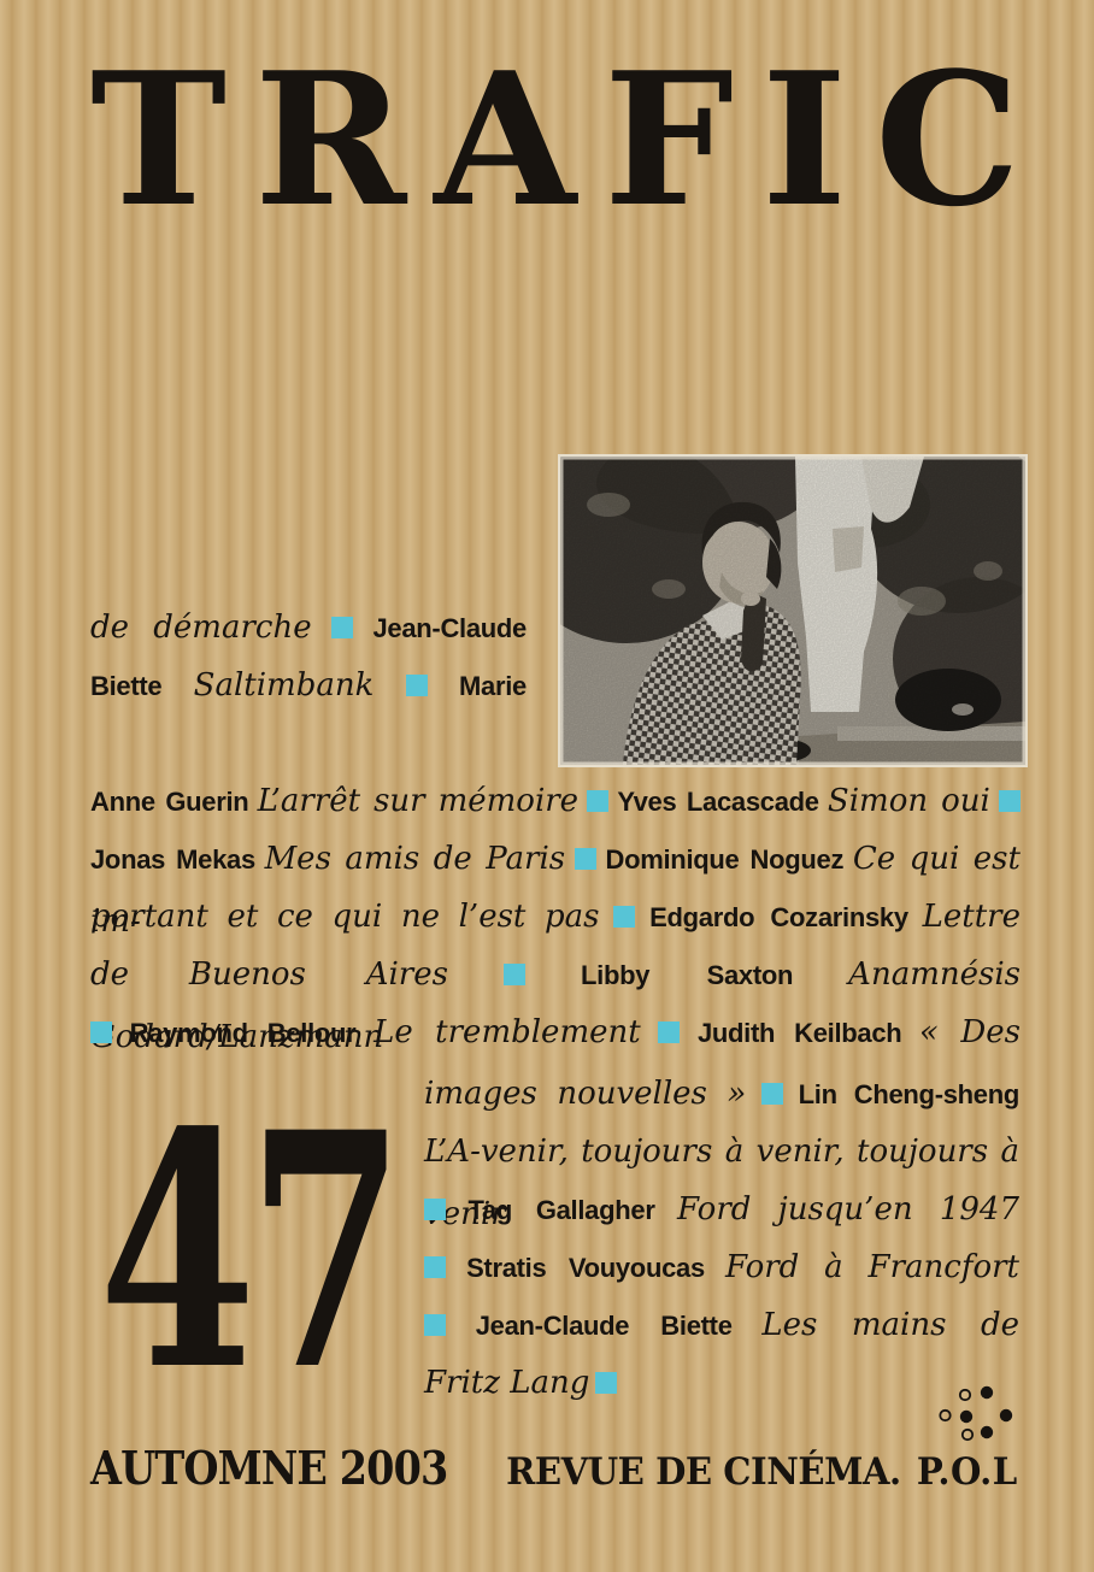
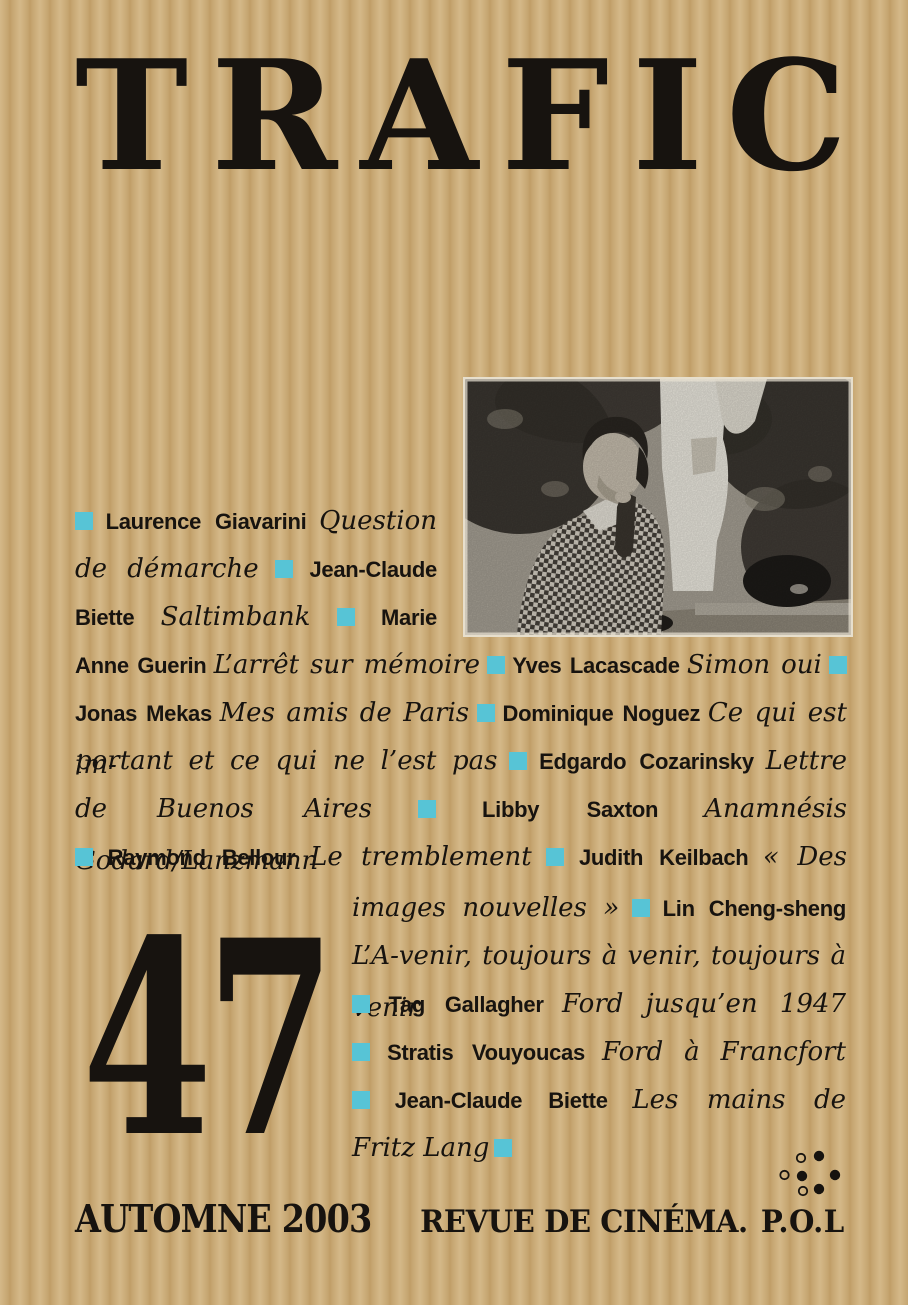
  T
  R
  A
  F
  I
  C
+ Laurence Giavarini Question
  de démarche Jean-Claude
  Biette Saltimbank Marie
  Anne Guerin L’arrêt sur mémoire Yves Lacascade Simon oui
  Jonas Mekas Mes amis de Paris Dominique Noguez Ce qui est im-
  portant et ce qui ne l’est pas Edgardo Cozarinsky Lettre
  de Buenos Aires Libby Saxton Anamnésis odard/Lanzmann
  Raymond Bellour Le tremblement Judith Keilbach « Des
  images nouvelles » Lin Cheng-sheng
  L’A-venir, toujours à venir, toujours à enir
  Tag Gallagher Ford jusqu’en 1947
  Stratis Vouyoucas Ford à Francfort
  Jean-Claude Biette Les mains de
  Fritz Lang
  47
  AUTOMNE 2003
  REVUE DE CINÉMA. P.O.L
